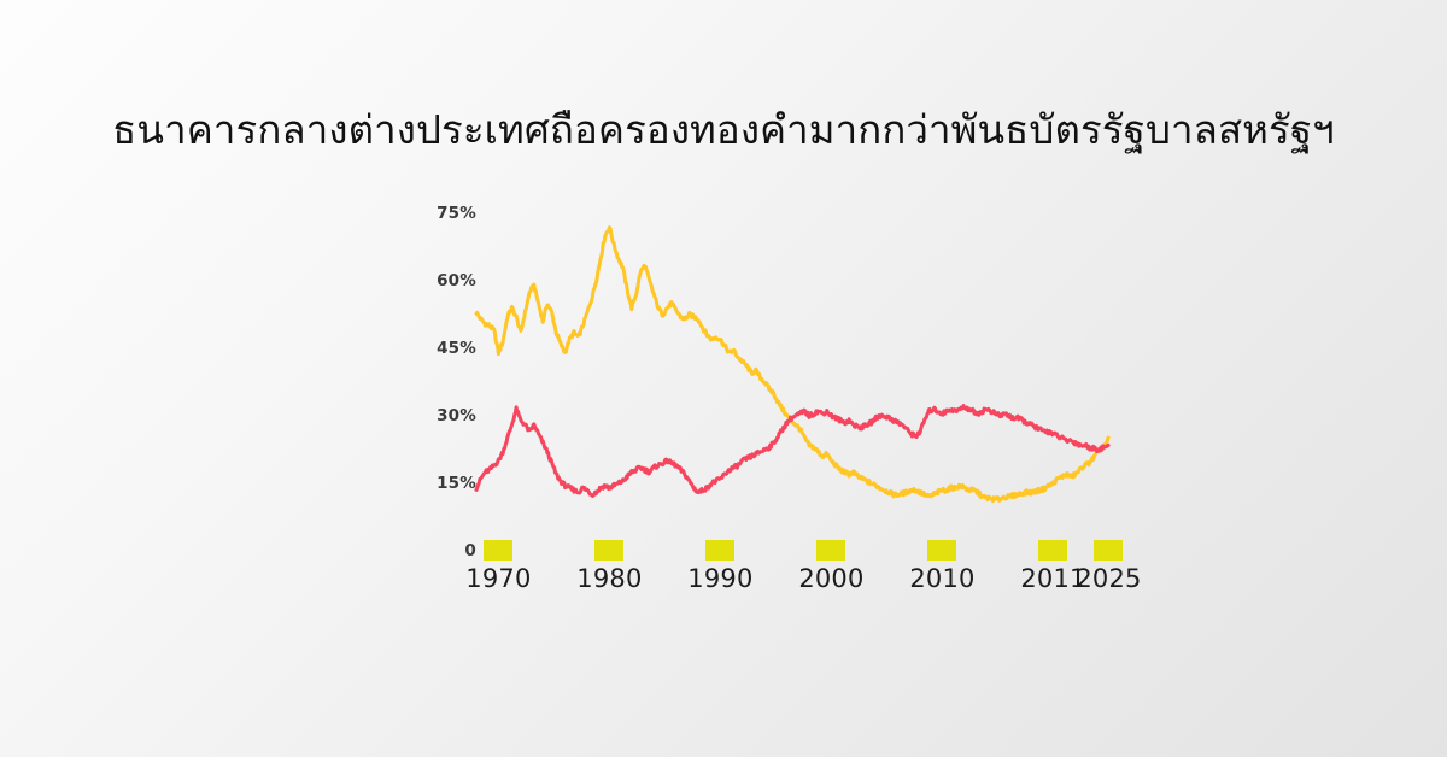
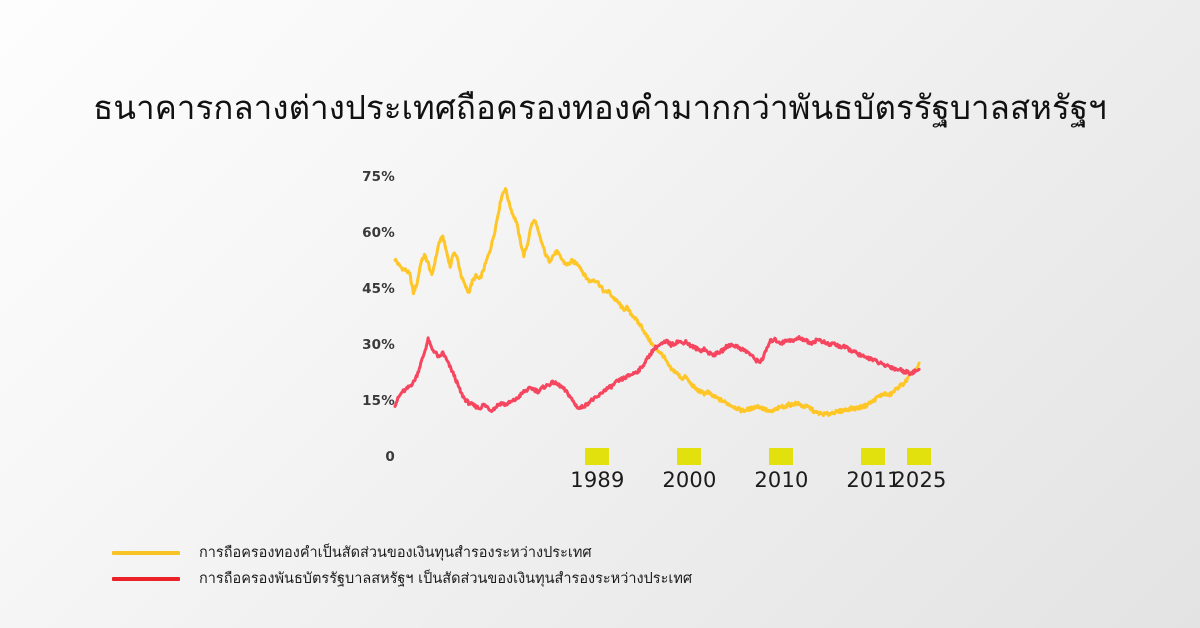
  ธนาคารกลางต่างประเทศถือครองทองคำมากกว่าพันธบัตรรัฐบาลสหรัฐฯ
  75%
  60%
  45%
  30%
  15%
  0
- 1970
- 1980
- 1990
+ 1989
  2000
  2010
  2011
  2025
+ การถือครองทองคำเป็นสัดส่วนของเงินทุนสำรองระหว่างประเทศ
+ การถือครองพันธบัตรรัฐบาลสหรัฐฯ เป็นสัดส่วนของเงินทุนสำรองระหว่างประเทศ
